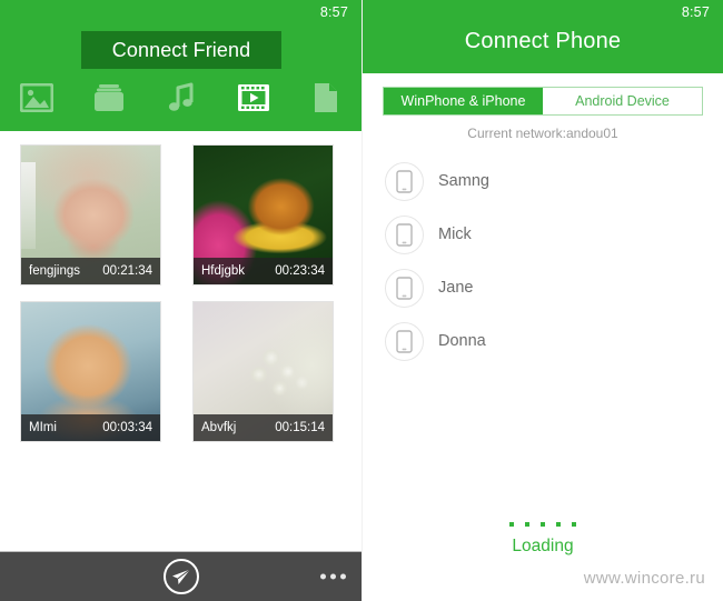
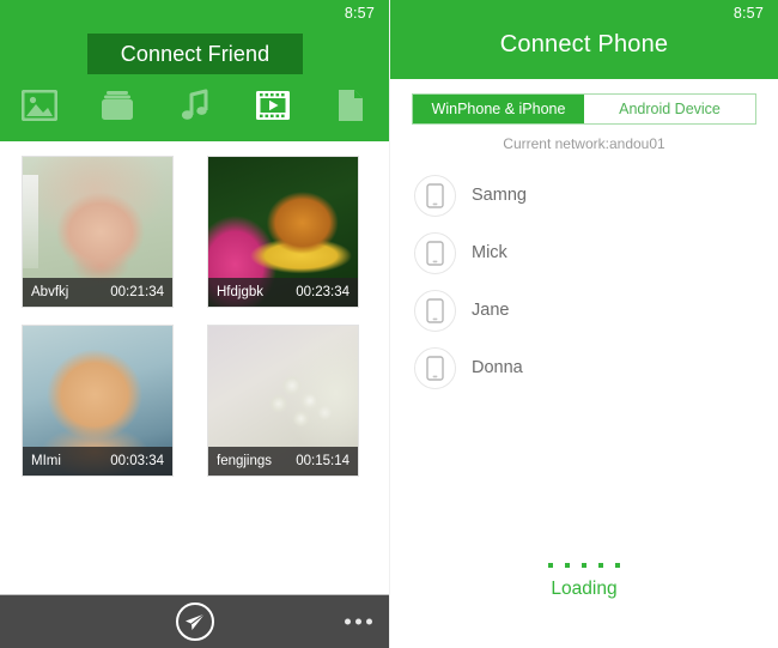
  8:57
  Connect Friend
- fengjings
+ Abvfkj
  00:21:34
  Hfdjgbk
  00:23:34
  MImi
  00:03:34
- Abvfkj
+ fengjings
  00:15:14
  8:57
  Connect Phone
  WinPhone & iPhone
  Android Device
  Current network:andou01
  Samng
  Mick
  Jane
  Donna
  Loading
- www.wincore.ru
